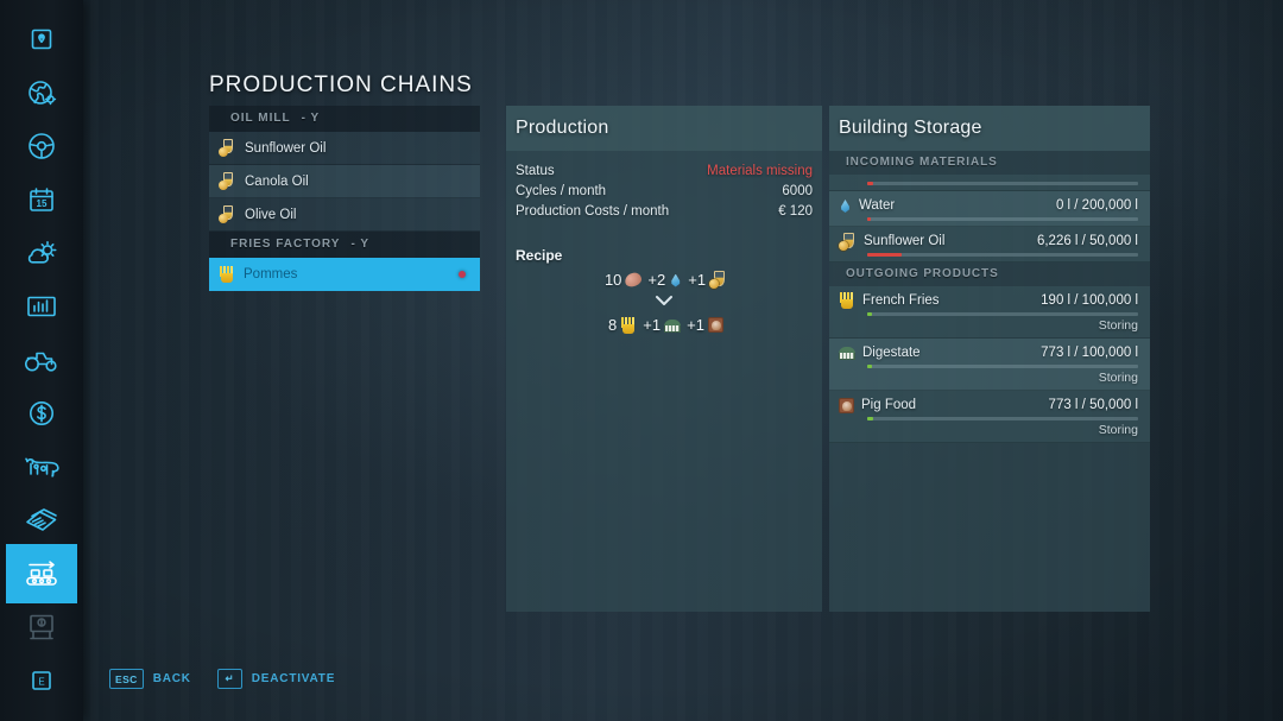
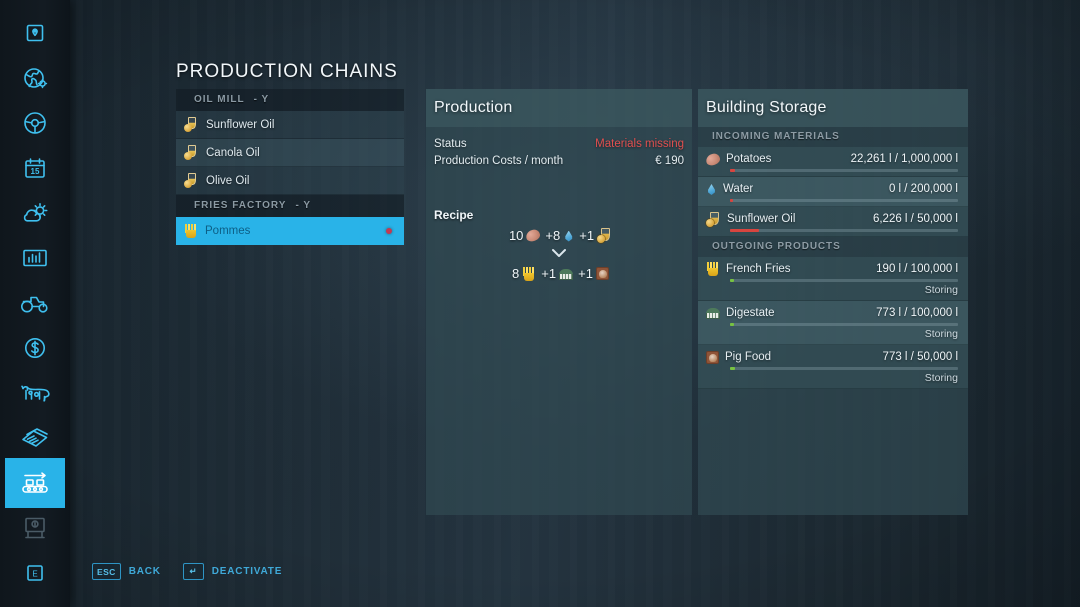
  15
  E
  PRODUCTION CHAINS
  OIL MILL - Y
  Sunflower Oil
  Canola Oil
  Olive Oil
  FRIES FACTORY - Y
  Pommes
  Production
  Status
  Materials missing
- Cycles / month
- 6000
  Production Costs / month
- € 120
+ € 190
  Recipe
  10
- +2
+ +8
  +1
  8
  +1
  +1
  Building Storage
  INCOMING MATERIALS
+ Potatoes
+ 22,261 l / 1,000,000 l
  Water
  0 l / 200,000 l
  Sunflower Oil
  6,226 l / 50,000 l
  OUTGOING PRODUCTS
  French Fries
  190 l / 100,000 l
  Storing
  Digestate
  773 l / 100,000 l
  Storing
  Pig Food
  773 l / 50,000 l
  Storing
  ESC
  BACK
  ↵
  DEACTIVATE
